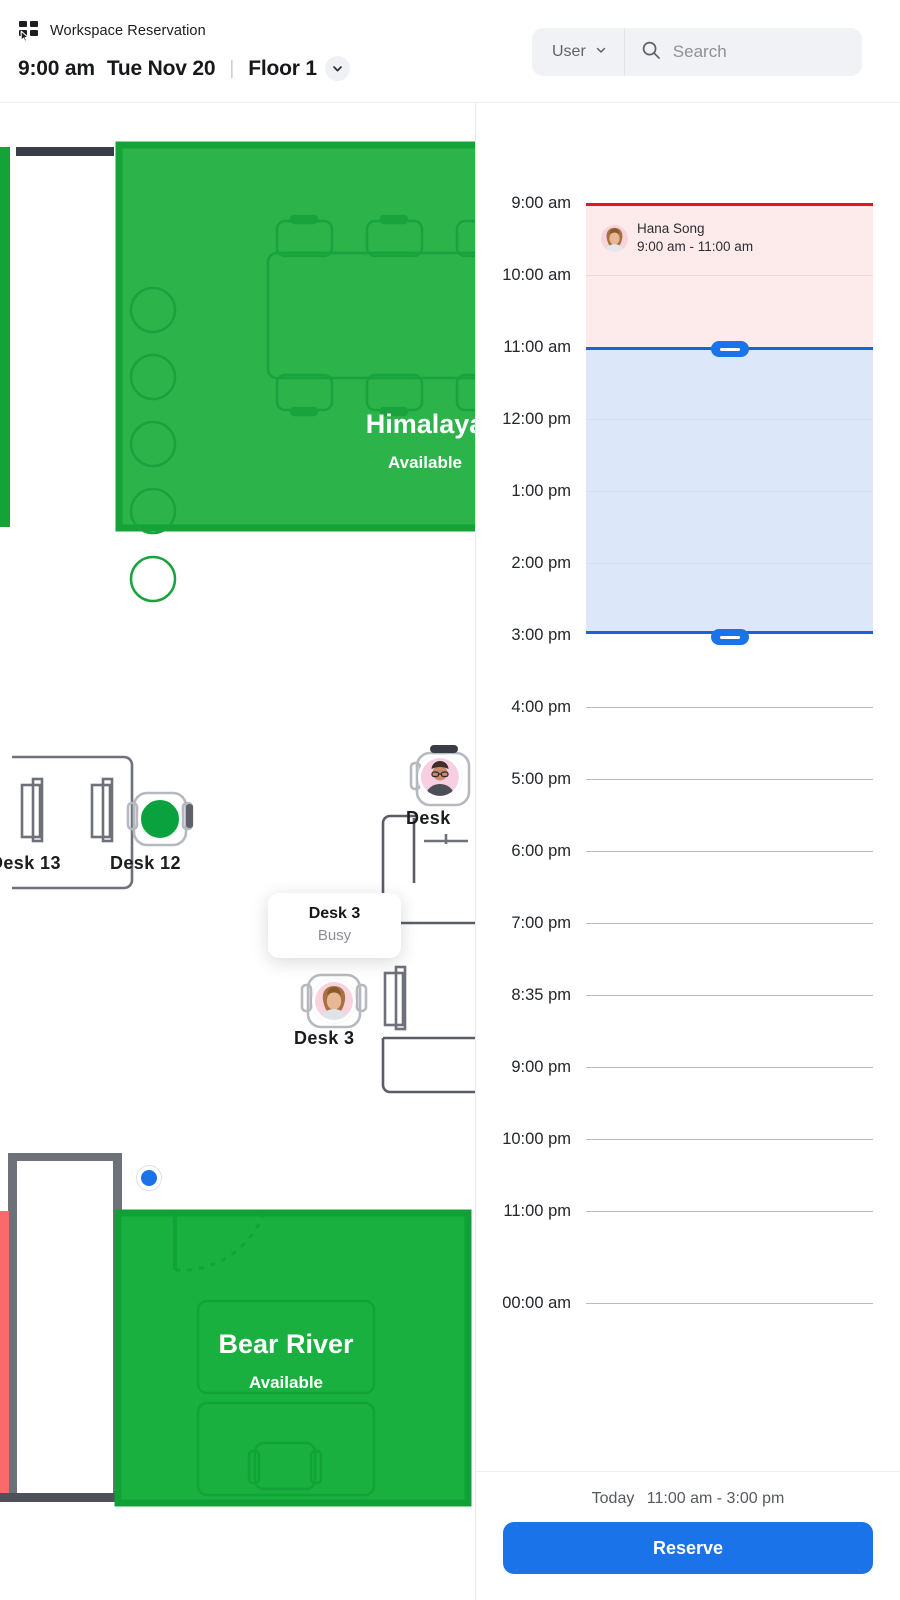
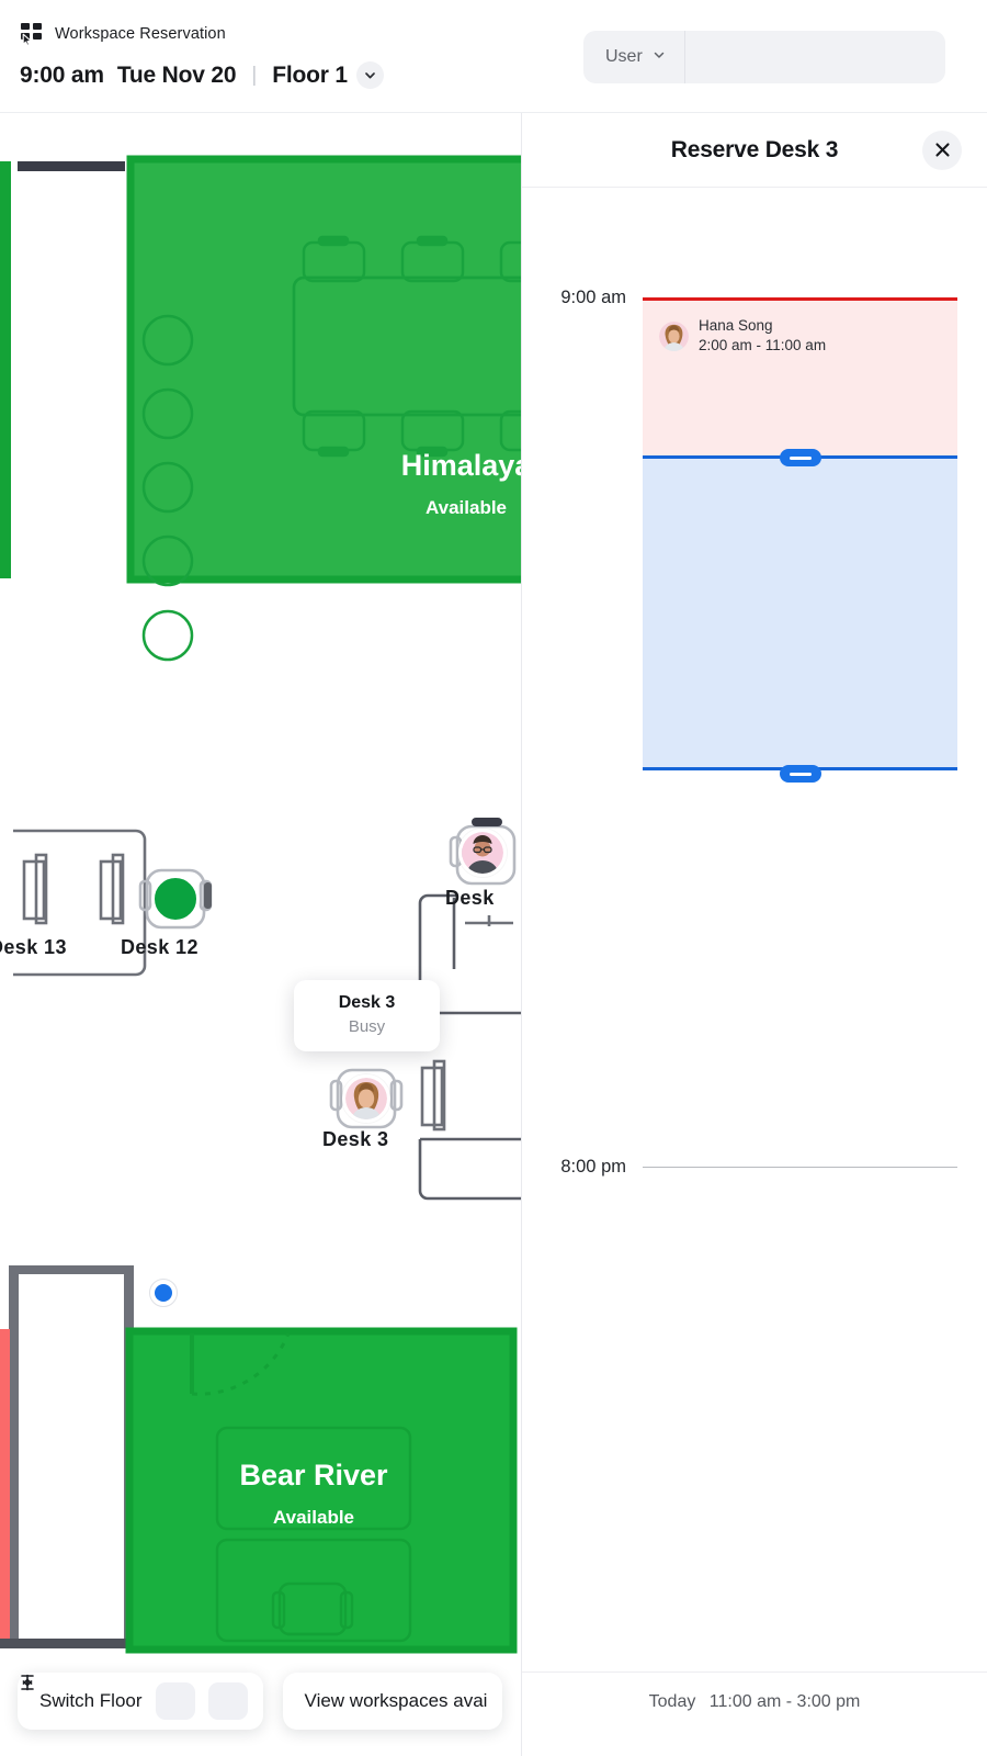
  Workspace Reservation
  9:00 am
  Tue Nov 20
  |
  Floor 1
  User
- Search
  Himalay
  Available
  Bear River
  Available
  esk 13
  Desk 12
  Desk
  Desk 3
  Desk 3
  Busy
+ Switch Floor
+ View workspaces avai
+ Reserve Desk 3
  Hana Song
- 9:00 am - 11:00 am
+ 2:00 am - 11:00 am
  9:00 am
- 10:00 am
- 11:00 am
- 12:00 pm
- 1:00 pm
- 2:00 pm
- 3:00 pm
- 4:00 pm
- 5:00 pm
- 6:00 pm
- 7:00 pm
- 8:35 pm
+ 8:00 pm
- 9:00 pm
- 10:00 pm
- 11:00 pm
- 00:00 am
  Today 11:00 am - 3:00 pm
- Reserve
